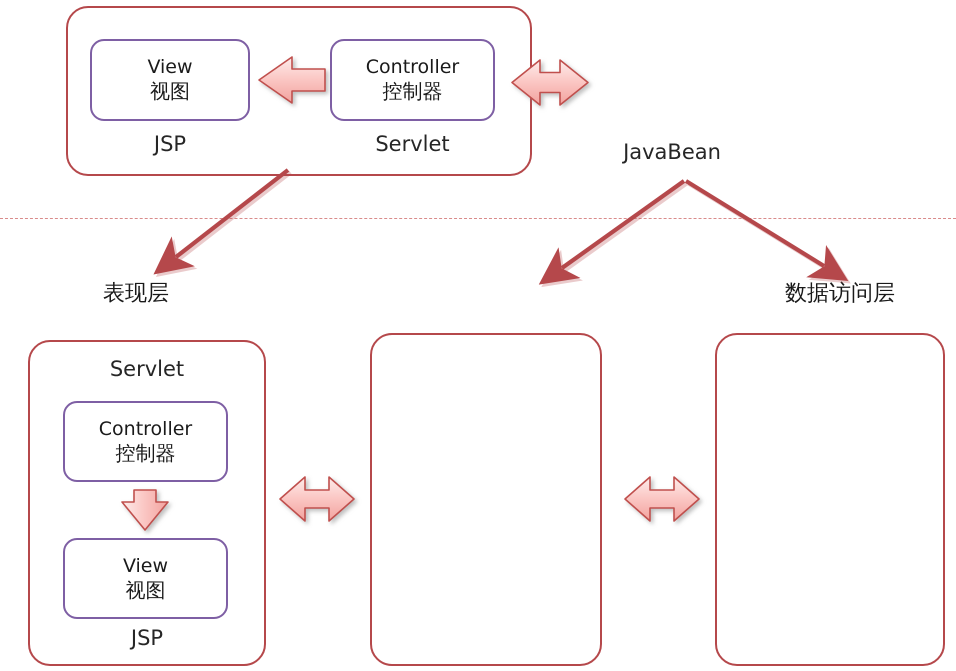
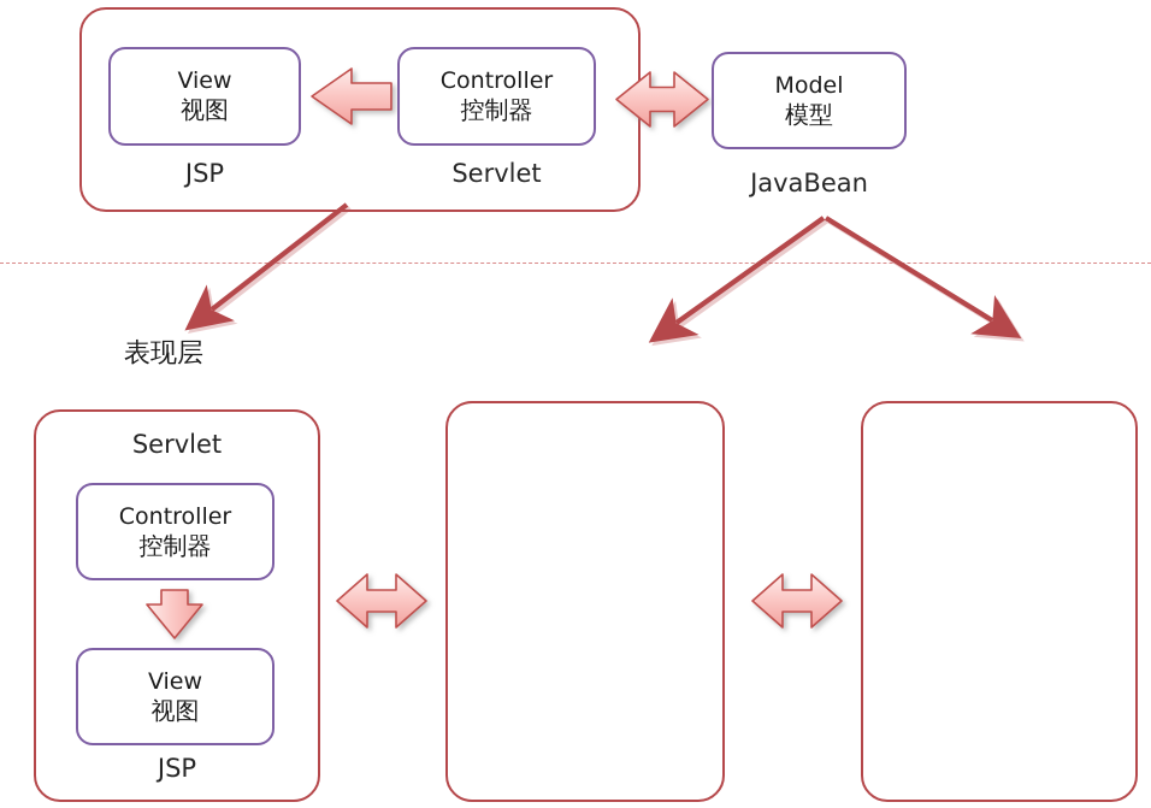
  View
  视图
  Controller
  控制器
  JSP
  Servlet
+ Model
+ 模型
  JavaBean
  表现层
- 数据访问层
  Servlet
  Controller
  控制器
  View
  视图
  JSP
